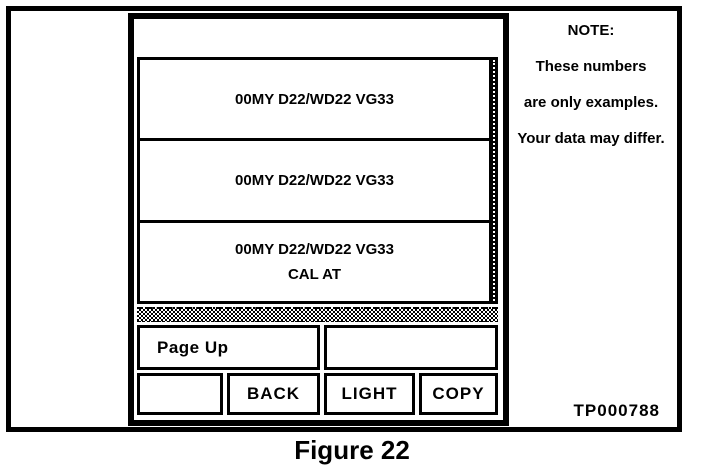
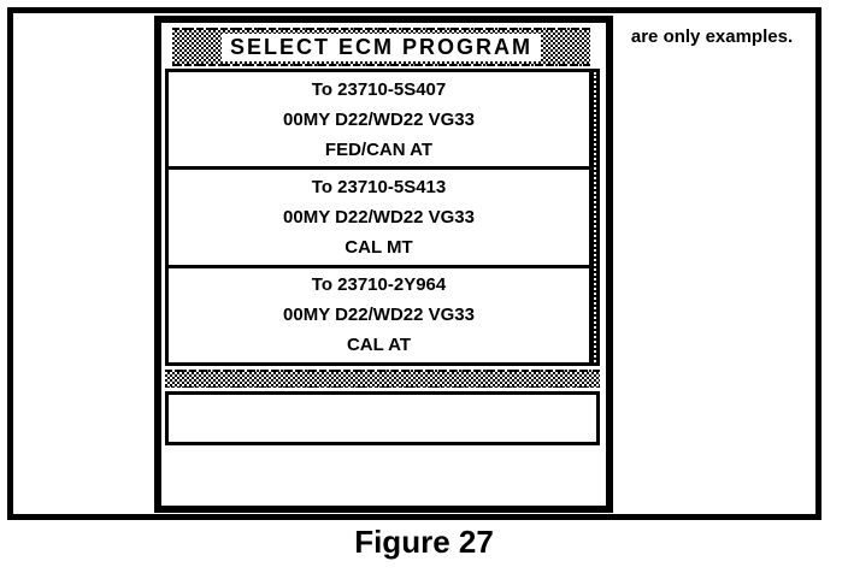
+ SELECT ECM PROGRAM
+ To 23710-5S407
  00MY D22/WD22 VG33
+ FED/CAN AT
+ To 23710-5S413
  00MY D22/WD22 VG33
+ CAL MT
+ To 23710-2Y964
  00MY D22/WD22 VG33
  CAL AT
- Page Up
- BACK
- LIGHT
- COPY
- NOTE:
- These numbers
  are only examples.
- Your data may differ.
- TP000788
- Figure 22
+ Figure 27
